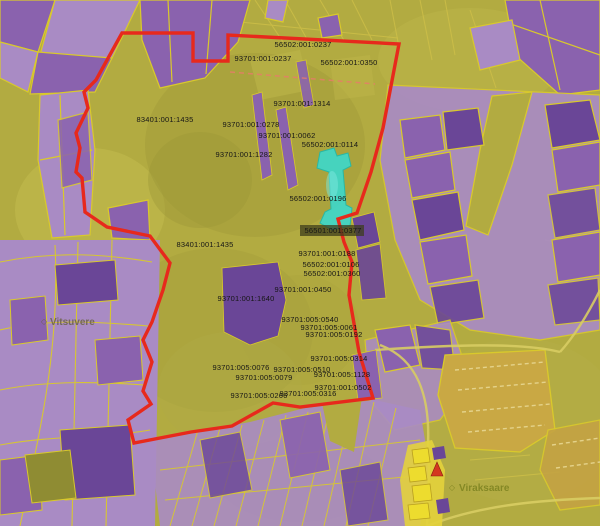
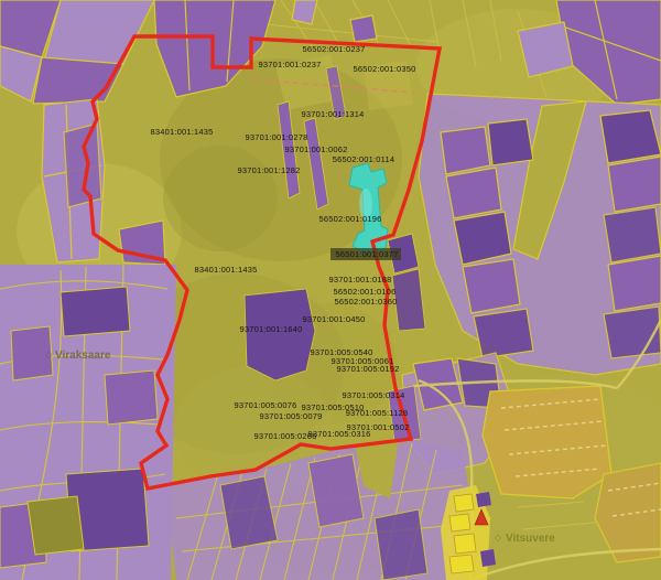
  56502:001:0237
  93701:001:0237
  56502:001:0350
  93701:001:1314
  83401:001:1435
  93701:001:0278
  93701:001:0062
  56502:001:0114
  93701:001:1282
  56502:001:0196
  56501:001:0377
  93701:001:0188
  56502:001:0106
  56502:001:0360
  83401:001:1435
  93701:001:0450
  93701:001:1640
  93701:005:0540
  93701:005:0061
  93701:005:0192
  93701:005:0314
  93701:005:0076
  93701:005:0510
  93701:005:1128
  93701:005:0079
  93701:001:0502
  93701:005:0266
  93701:005:0316
  ◇
- Vitsuvere
+ Viraksaare
  ◇
- Viraksaare
+ Vitsuvere
